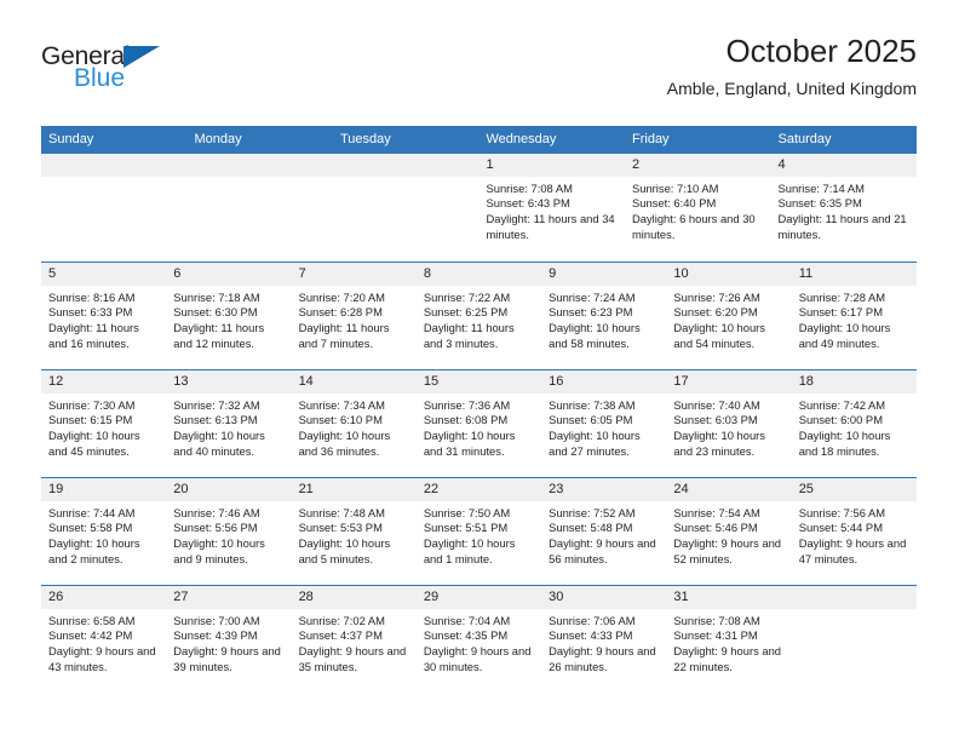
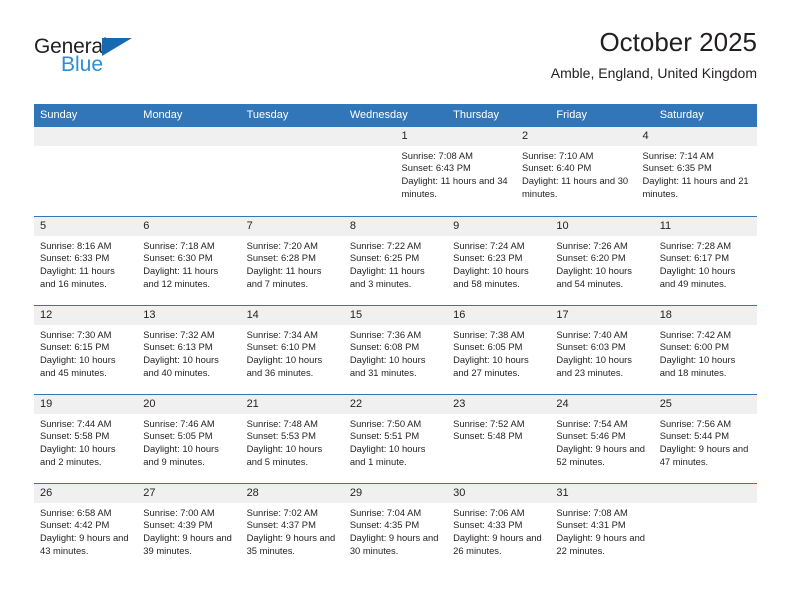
  General
  Blue
  October 2025
  Amble, England, United Kingdom
  Sunday
  Monday
  Tuesday
  Wednesday
+ Thursday
  Friday
  Saturday
  1
  Sunrise: 7:08 AM
  Sunset: 6:43 PM
  Daylight: 11 hours and 34 minutes.
  2
  Sunrise: 7:10 AM
  Sunset: 6:40 PM
- Daylight: 6 hours and 30 minutes.
+ Daylight: 11 hours and 30 minutes.
  4
  Sunrise: 7:14 AM
  Sunset: 6:35 PM
  Daylight: 11 hours and 21 minutes.
  5
  Sunrise: 8:16 AM
  Sunset: 6:33 PM
  Daylight: 11 hours and 16 minutes.
  6
  Sunrise: 7:18 AM
  Sunset: 6:30 PM
  Daylight: 11 hours and 12 minutes.
  7
  Sunrise: 7:20 AM
  Sunset: 6:28 PM
  Daylight: 11 hours and 7 minutes.
  8
  Sunrise: 7:22 AM
  Sunset: 6:25 PM
  Daylight: 11 hours and 3 minutes.
  9
  Sunrise: 7:24 AM
  Sunset: 6:23 PM
  Daylight: 10 hours and 58 minutes.
  10
  Sunrise: 7:26 AM
  Sunset: 6:20 PM
  Daylight: 10 hours and 54 minutes.
  11
  Sunrise: 7:28 AM
  Sunset: 6:17 PM
  Daylight: 10 hours and 49 minutes.
  12
  Sunrise: 7:30 AM
  Sunset: 6:15 PM
  Daylight: 10 hours and 45 minutes.
  13
  Sunrise: 7:32 AM
  Sunset: 6:13 PM
  Daylight: 10 hours and 40 minutes.
  14
  Sunrise: 7:34 AM
  Sunset: 6:10 PM
  Daylight: 10 hours and 36 minutes.
  15
  Sunrise: 7:36 AM
  Sunset: 6:08 PM
  Daylight: 10 hours and 31 minutes.
  16
  Sunrise: 7:38 AM
  Sunset: 6:05 PM
  Daylight: 10 hours and 27 minutes.
  17
  Sunrise: 7:40 AM
  Sunset: 6:03 PM
  Daylight: 10 hours and 23 minutes.
  18
  Sunrise: 7:42 AM
  Sunset: 6:00 PM
  Daylight: 10 hours and 18 minutes.
  19
  Sunrise: 7:44 AM
  Sunset: 5:58 PM
  Daylight: 10 hours and 2 minutes.
  20
  Sunrise: 7:46 AM
- Sunset: 5:56 PM
+ Sunset: 5:05 PM
  Daylight: 10 hours and 9 minutes.
  21
  Sunrise: 7:48 AM
  Sunset: 5:53 PM
  Daylight: 10 hours and 5 minutes.
  22
  Sunrise: 7:50 AM
  Sunset: 5:51 PM
  Daylight: 10 hours and 1 minute.
  23
  Sunrise: 7:52 AM
  Sunset: 5:48 PM
- Daylight: 9 hours and 56 minutes.
  24
  Sunrise: 7:54 AM
  Sunset: 5:46 PM
  Daylight: 9 hours and 52 minutes.
  25
  Sunrise: 7:56 AM
  Sunset: 5:44 PM
  Daylight: 9 hours and 47 minutes.
  26
  Sunrise: 6:58 AM
  Sunset: 4:42 PM
  Daylight: 9 hours and 43 minutes.
  27
  Sunrise: 7:00 AM
  Sunset: 4:39 PM
  Daylight: 9 hours and 39 minutes.
  28
  Sunrise: 7:02 AM
  Sunset: 4:37 PM
  Daylight: 9 hours and 35 minutes.
  29
  Sunrise: 7:04 AM
  Sunset: 4:35 PM
  Daylight: 9 hours and 30 minutes.
  30
  Sunrise: 7:06 AM
  Sunset: 4:33 PM
  Daylight: 9 hours and 26 minutes.
  31
  Sunrise: 7:08 AM
  Sunset: 4:31 PM
  Daylight: 9 hours and 22 minutes.
